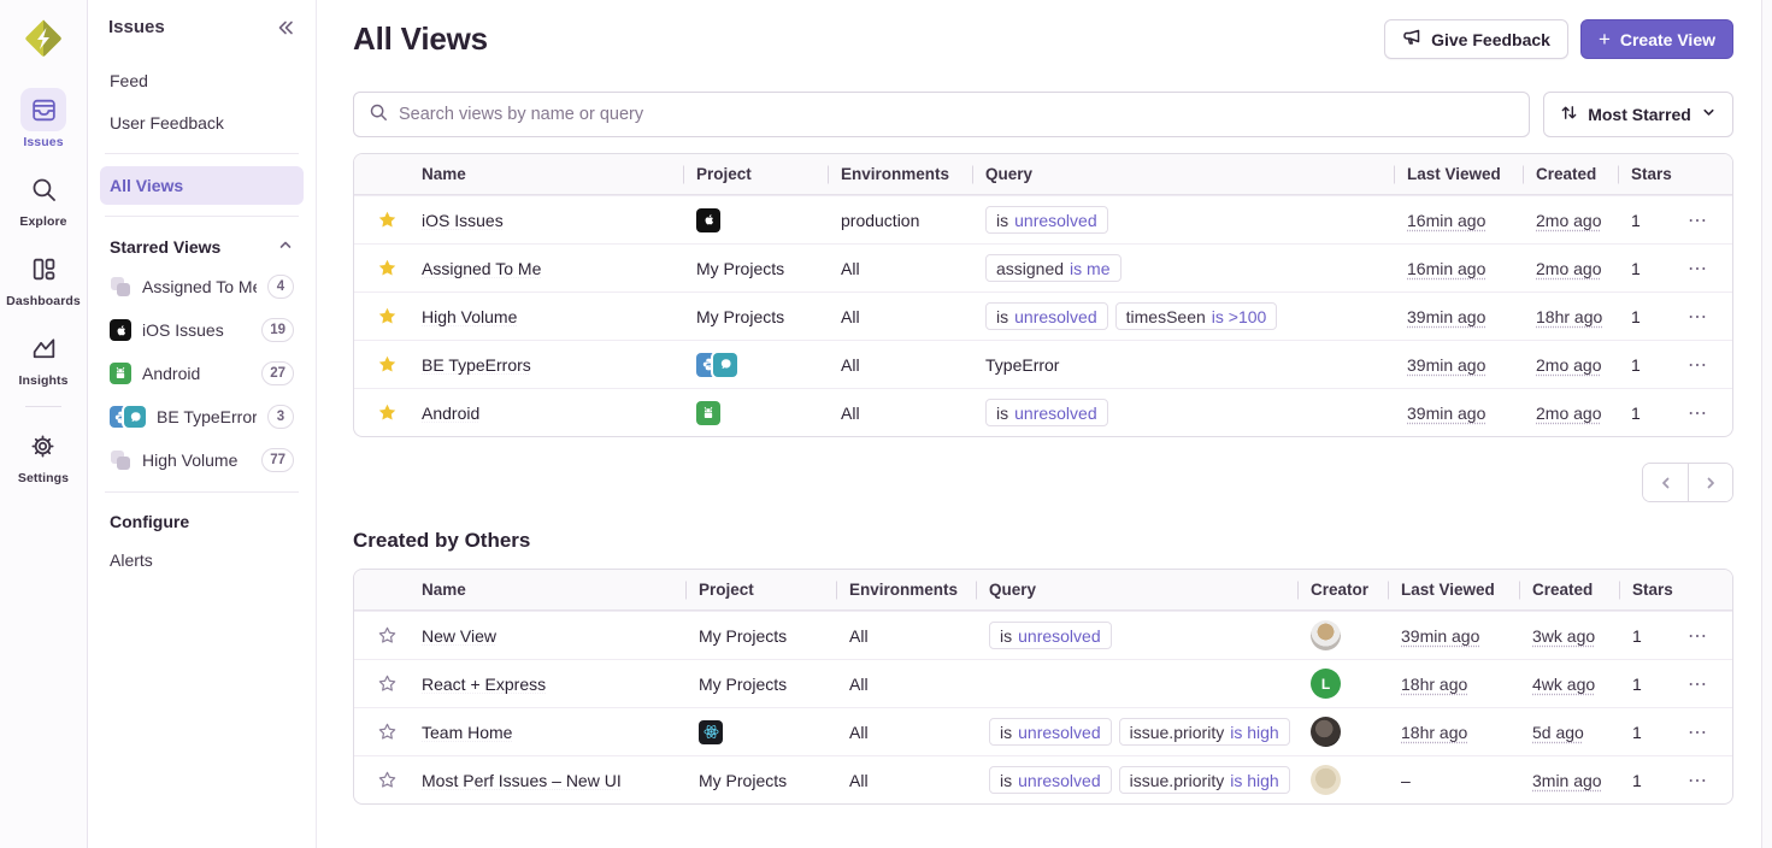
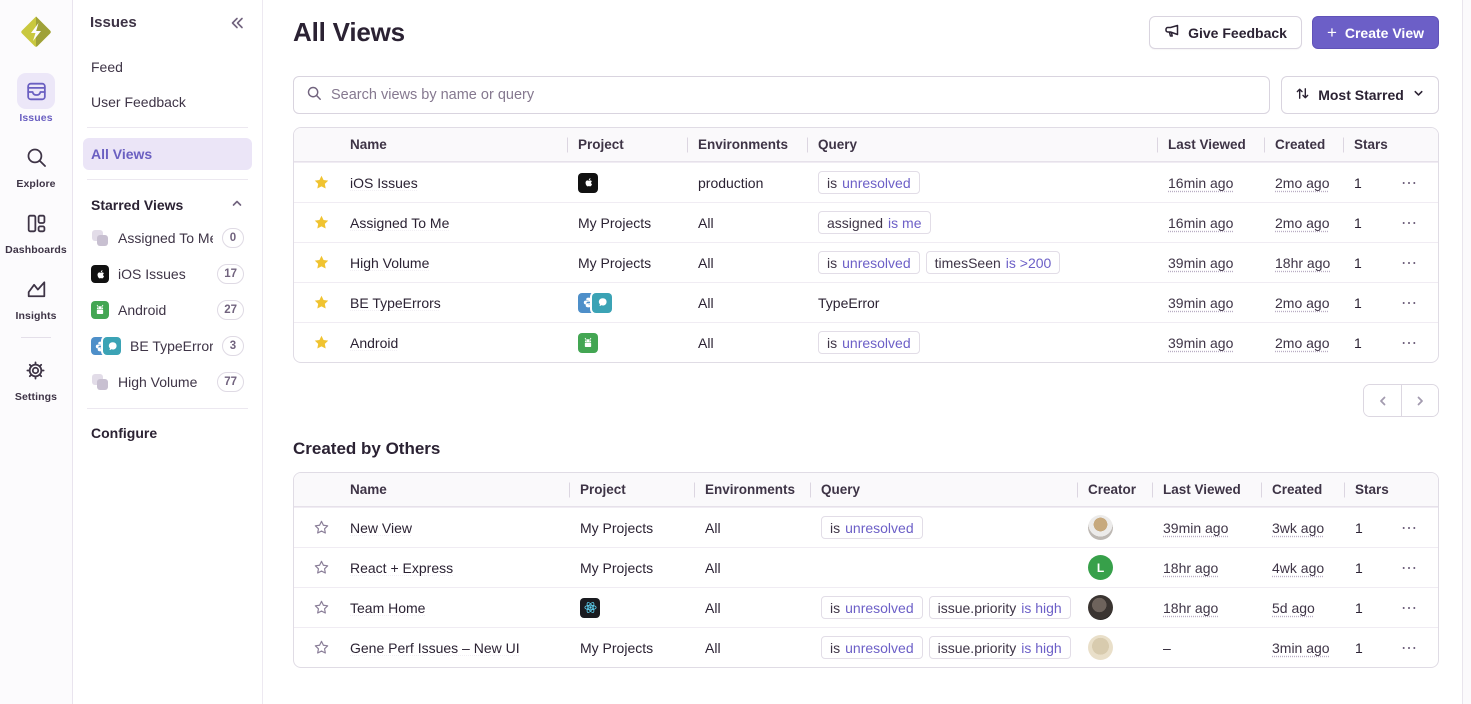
  Issues
  Explore
  Dashboards
  Insights
  Settings
  Issues
  Feed
  User Feedback
  All Views
  Starred Views
  Assigned To M
- 4
+ 0
  iOS Issues
- 19
+ 17
  Android
  27
  BE TypeError
  3
  High Volume
  77
  Configure
- Alerts
  All Views
  Give Feedback
  +
  Create View
  Search views by name or query
  Most Starred
  Name
  Project
  Environments
  Query
  Last Viewed
  Created
  Stars
  iOS Issues
  production
  is
  unresolved
  16min ago
  2mo ago
  1
  ⋯
  Assigned To Me
  My Projects
  All
  assigned
  is me
  16min ago
  2mo ago
  1
  ⋯
  High Volume
  My Projects
  All
  is
  unresolved
  timesSeen
- is >100
+ is >200
  39min ago
  18hr ago
  1
  ⋯
  BE TypeErrors
  All
  TypeError
  39min ago
  2mo ago
  1
  ⋯
  Android
  All
  is
  unresolved
  39min ago
  2mo ago
  1
  ⋯
  Created by Others
  Name
  Project
  Environments
  Query
  Creator
  Last Viewed
  Created
  Stars
  New View
  My Projects
  All
  is
  unresolved
  39min ago
  3wk ago
  1
  ⋯
  React + Express
  My Projects
  All
  L
  18hr ago
  4wk ago
  1
  ⋯
  Team Home
  All
  is
  unresolved
  issue.priority
  is high
  18hr ago
  5d ago
  1
  ⋯
- Most Perf Issues – New UI
+ Gene Perf Issues – New UI
  My Projects
  All
  is
  unresolved
  issue.priority
  is high
  –
  3min ago
  1
  ⋯
